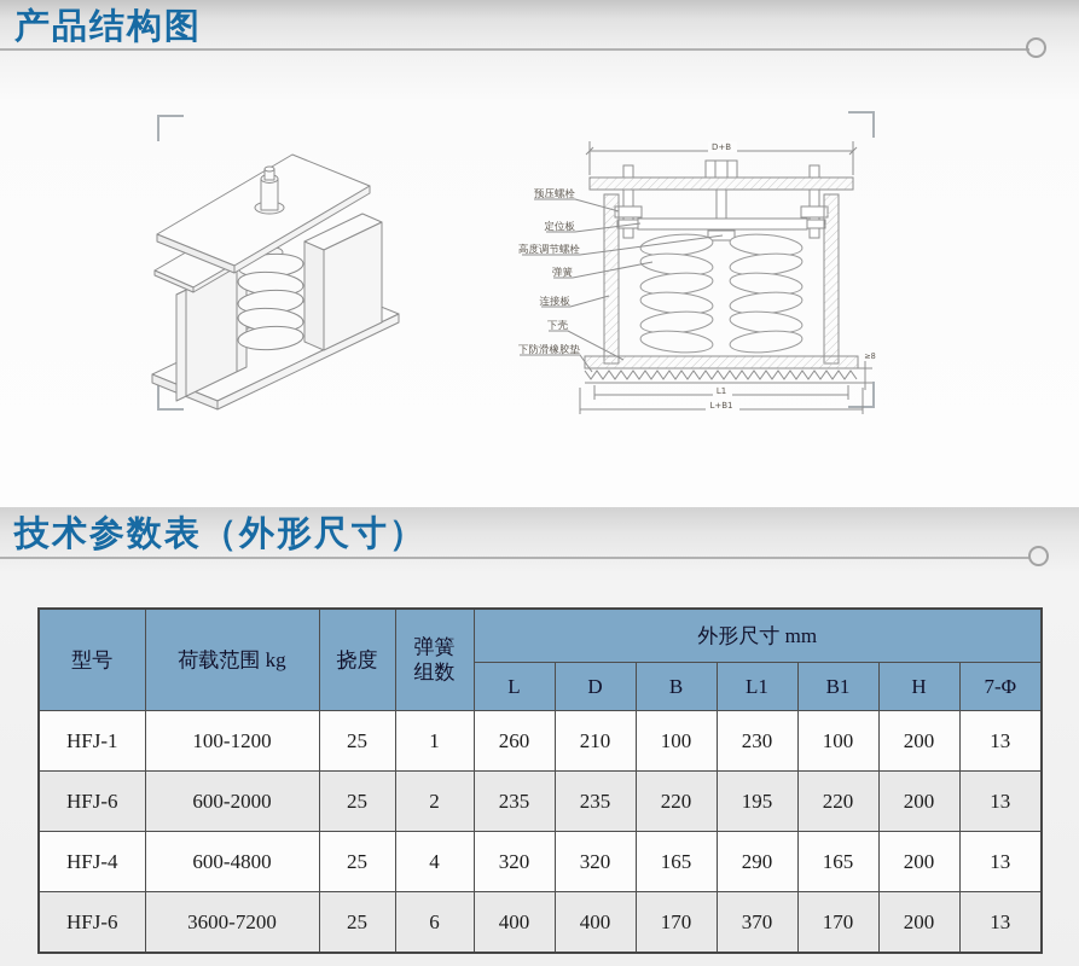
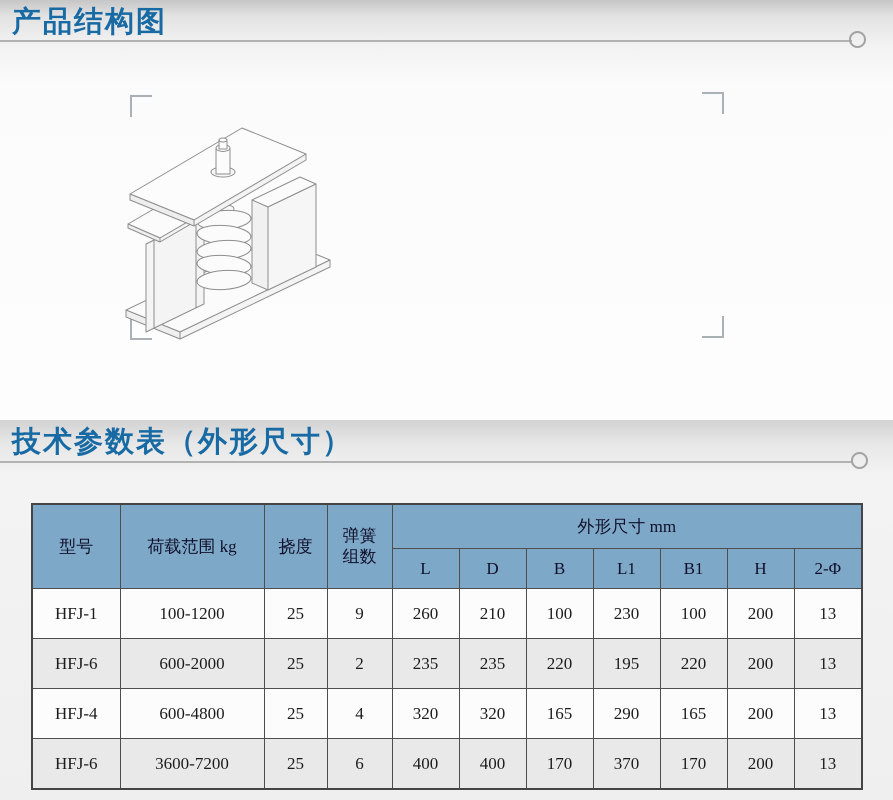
  产品结构图
- D+B
- ≥8
- L1
- L+B1
- 预压螺栓
- 定位板
- 高度调节螺栓
- 弹簧
- 连接板
- 下壳
- 下防滑橡胶垫
  技术参数表（外形尺寸）
  型号	荷载范围 kg	挠度	弹簧组数	外形尺寸 mm
- L	D	B	L1	B1	H	7-Φ
+ L	D	B	L1	B1	H	2-Φ
- HFJ-1	100-1200	25	1	260	210	100	230	100	200	13
+ HFJ-1	100-1200	25	9	260	210	100	230	100	200	13
  HFJ-6	600-2000	25	2	235	235	220	195	220	200	13
  HFJ-4	600-4800	25	4	320	320	165	290	165	200	13
  HFJ-6	3600-7200	25	6	400	400	170	370	170	200	13
